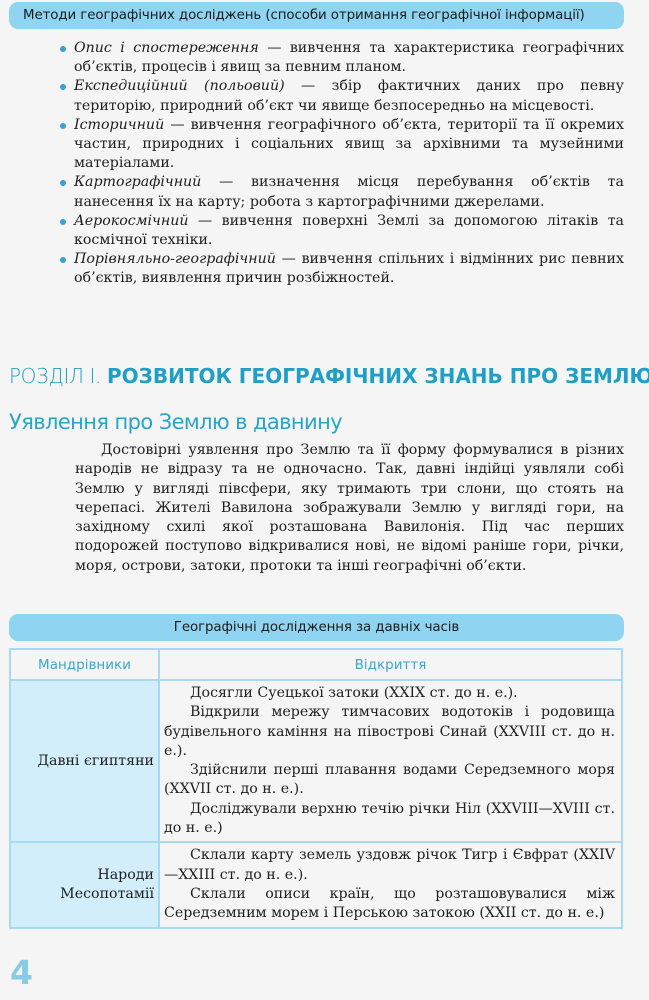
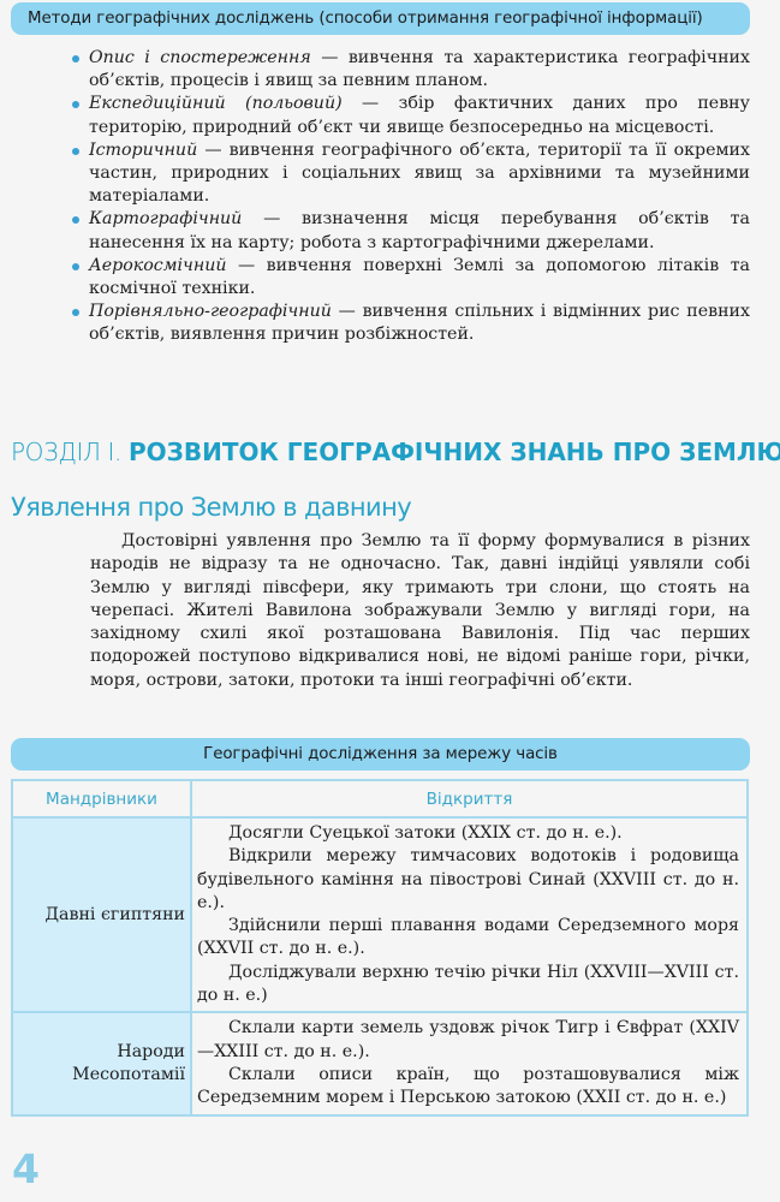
  Методи географічних досліджень (способи отримання географічної інформації)
  Опис і спостереження — вивчення та характеристика географічних об’єктів, процесів і явищ за певним планом.
  Експедиційний (польовий) — збір фактичних даних про певну територію, природний об’єкт чи явище безпосередньо на місцевості.
  Історичний — вивчення географічного об’єкта, території та її окремих частин, природних і соціальних явищ за архівними та музейними матеріалами.
  Картографічний — визначення місця перебування об’єктів та нанесення їх на карту; робота з картографічними джерелами.
  Аерокосмічний — вивчення поверхні Землі за допомогою літаків та космічної техніки.
  Порівняльно-географічний — вивчення спільних і відмінних рис певних об’єктів, виявлення причин розбіжностей.
  РОЗДІЛ І. РОЗВИТОК ГЕОГРАФІЧНИХ ЗНАНЬ ПРО ЗЕМЛЮ
  Уявлення про Землю в давнину
  Достовірні уявлення про Землю та її форму формувалися в різних народів не відразу та не одночасно. Так, давні індійці уявляли собі Землю у вигляді півсфери, яку тримають три слони, що стоять на черепасі. Жителі Вавилона зображували Землю у вигляді гори, на західному схилі якої розташована Вавилонія. Під час перших подорожей поступово відкривалися нові, не відомі раніше гори, річки, моря, острови, затоки, протоки та інші географічні об’єкти.
- Географічні дослідження за давніх часів
+ Географічні дослідження за мережу часів
  Мандрівники	Відкриття
  Давні єгиптяни	Досягли Суецької затоки (XXIX ст. до н. е.). Відкрили мережу тимчасових водотоків і родовища будівельного каміння на півострові Синай (XXVIII ст. до н. е.). Здійснили перші плавання водами Середземного моря (XXVII ст. до н. е.). Досліджували верхню течію річки Ніл (XXVIII—XVIII ст. до н. е.)
- Народи Месопотамії	Склали карту земель уздовж річок Тигр і Євфрат (XXIV—XXIII ст. до н. е.). Склали описи країн, що розташовувалися між Середземним морем і Перською затокою (XXII ст. до н. е.)
+ Народи Месопотамії	Склали карти земель уздовж річок Тигр і Євфрат (XXIV—XXIII ст. до н. е.). Склали описи країн, що розташовувалися між Середземним морем і Перською затокою (XXII ст. до н. е.)
  4
